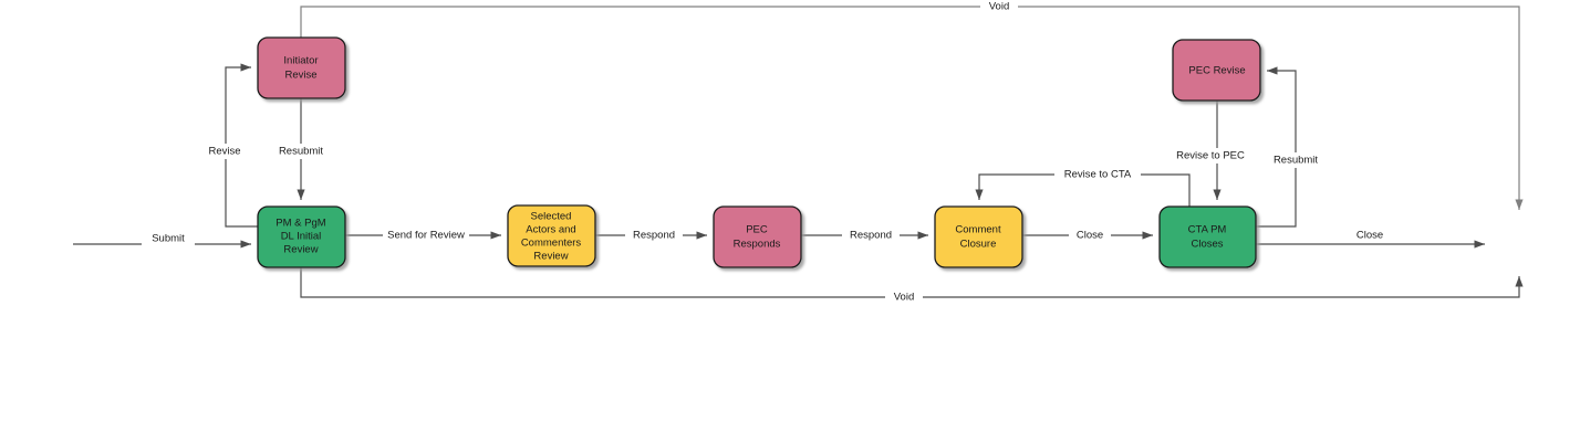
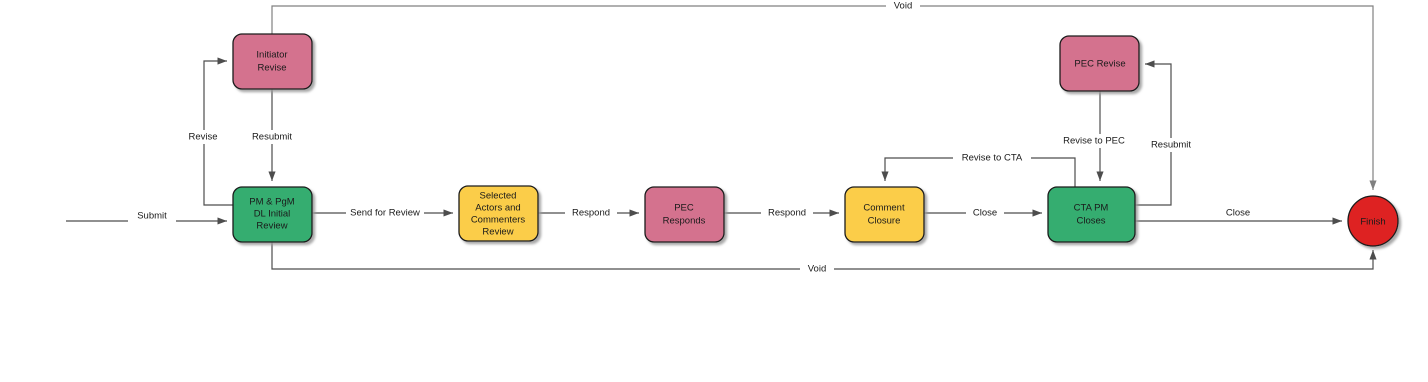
  Submit
  Revise
  Resubmit
  Send for Review
  Respond
  Respond
  Close
  Revise to CTA
  Revise to PEC
  Resubmit
  Close
  Void
  Void
  Initiator
  Revise
  PM & PgM
  DL Initial
  Review
  Selected
  Actors and
  Commenters
  Review
  PEC
  Responds
  Comment
  Closure
  CTA PM
  Closes
  PEC Revise
+ Finish
